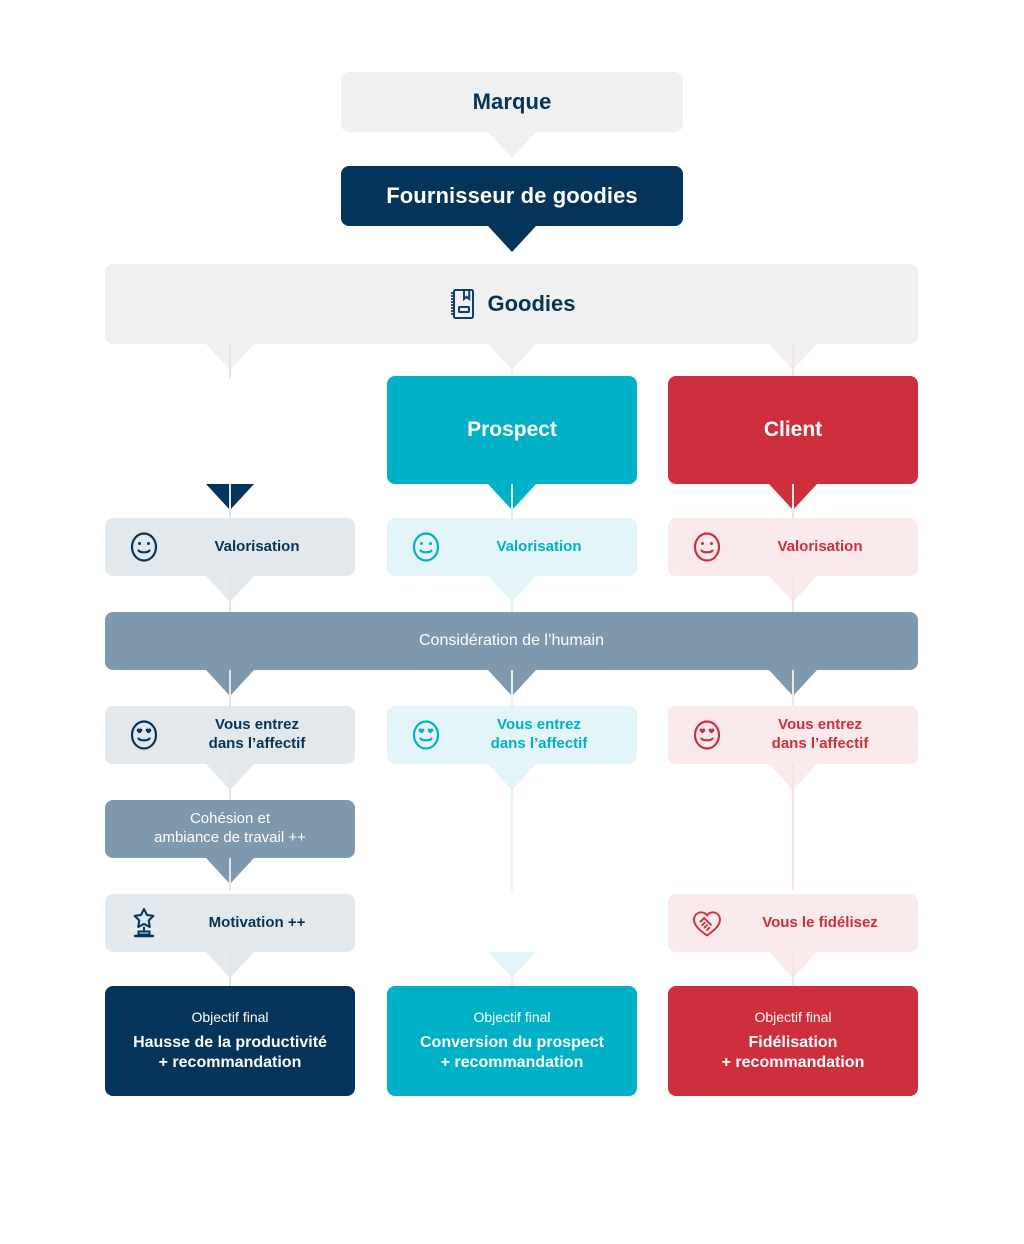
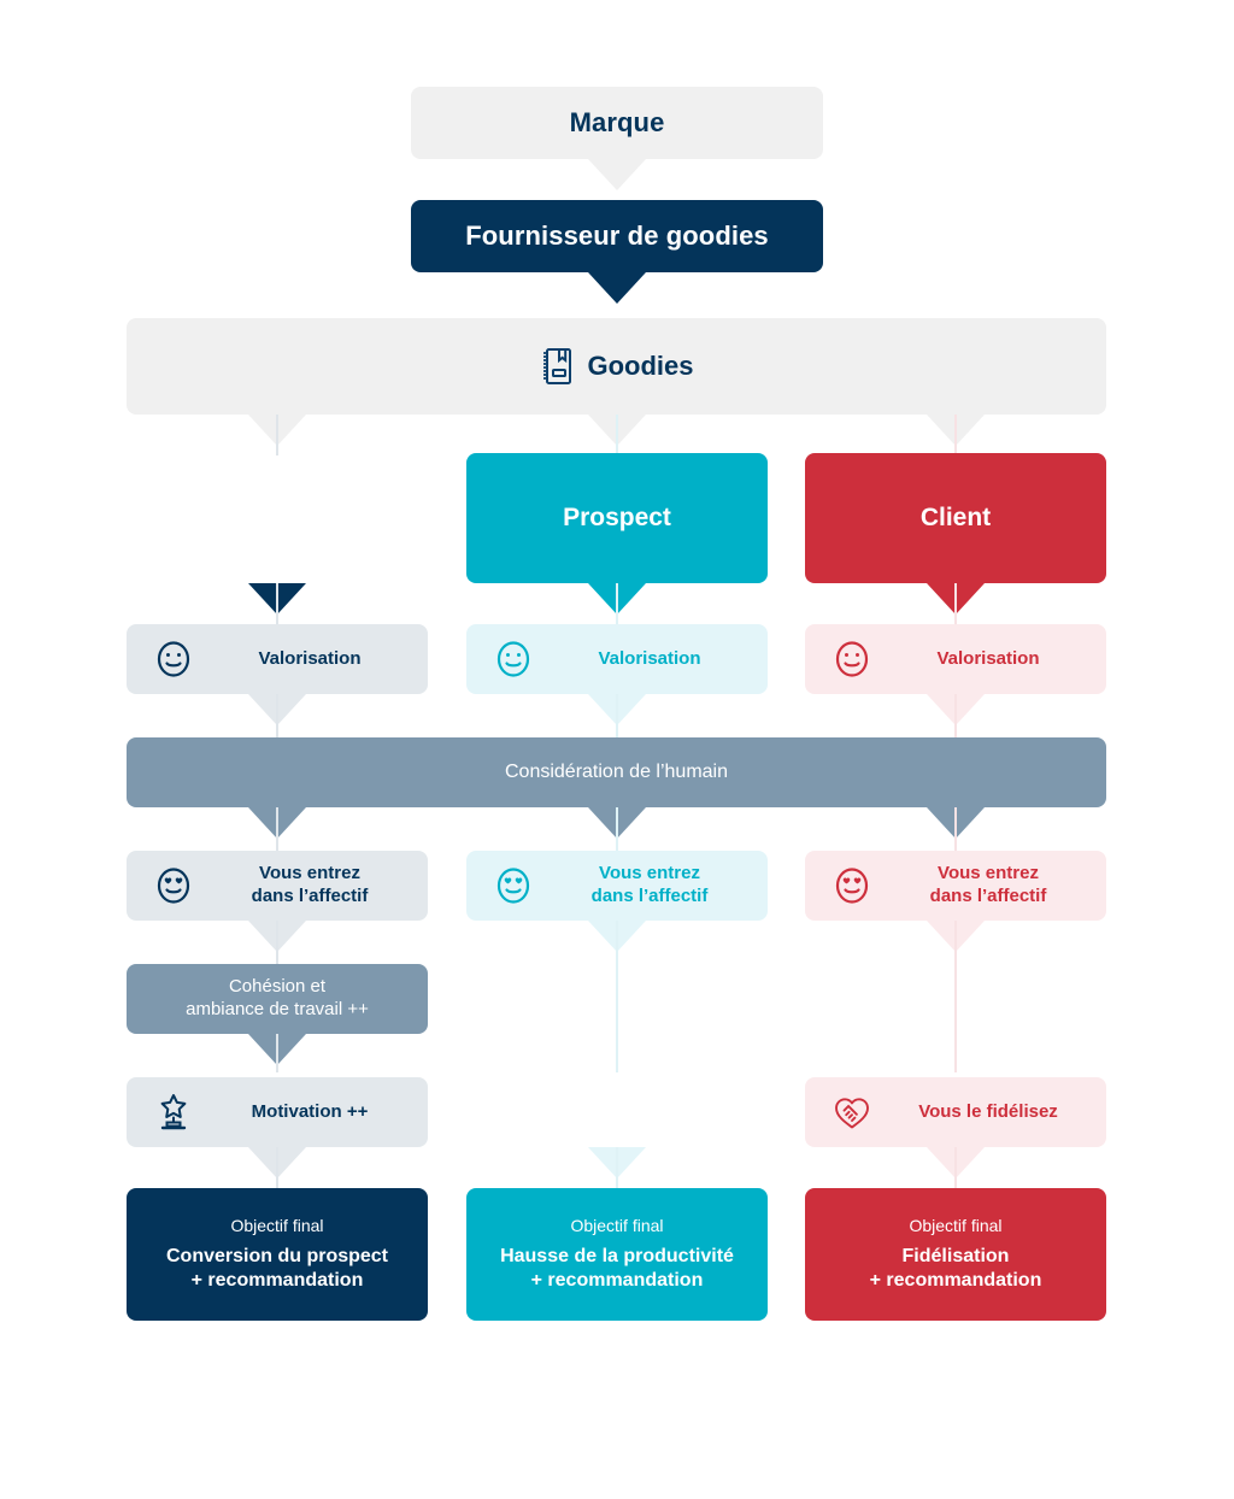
  Marque
  Fournisseur de goodies
  Goodies
  Prospect
  Client
  Valorisation
  Valorisation
  Valorisation
  Considération de l’humain
  Vous entrez
  dans l’affectif
  Vous entrez
  dans l’affectif
  Vous entrez
  dans l’affectif
  Cohésion et
  ambiance de travail ++
  Motivation ++
  Vous le fidélisez
  Objectif final
- Hausse de la productivité
+ Conversion du prospect
  + recommandation
  Objectif final
- Conversion du prospect
+ Hausse de la productivité
  + recommandation
  Objectif final
  Fidélisation
  + recommandation
